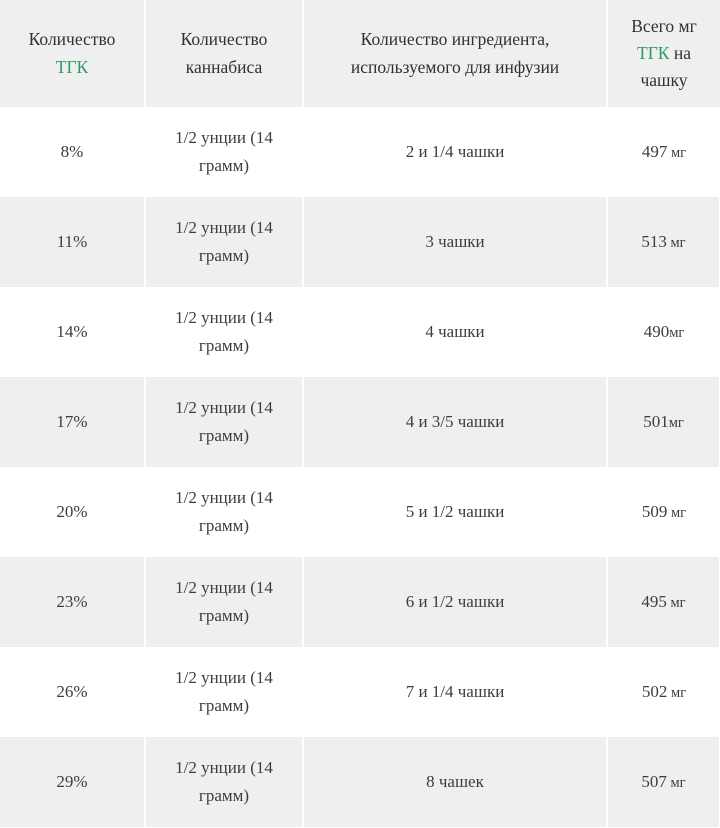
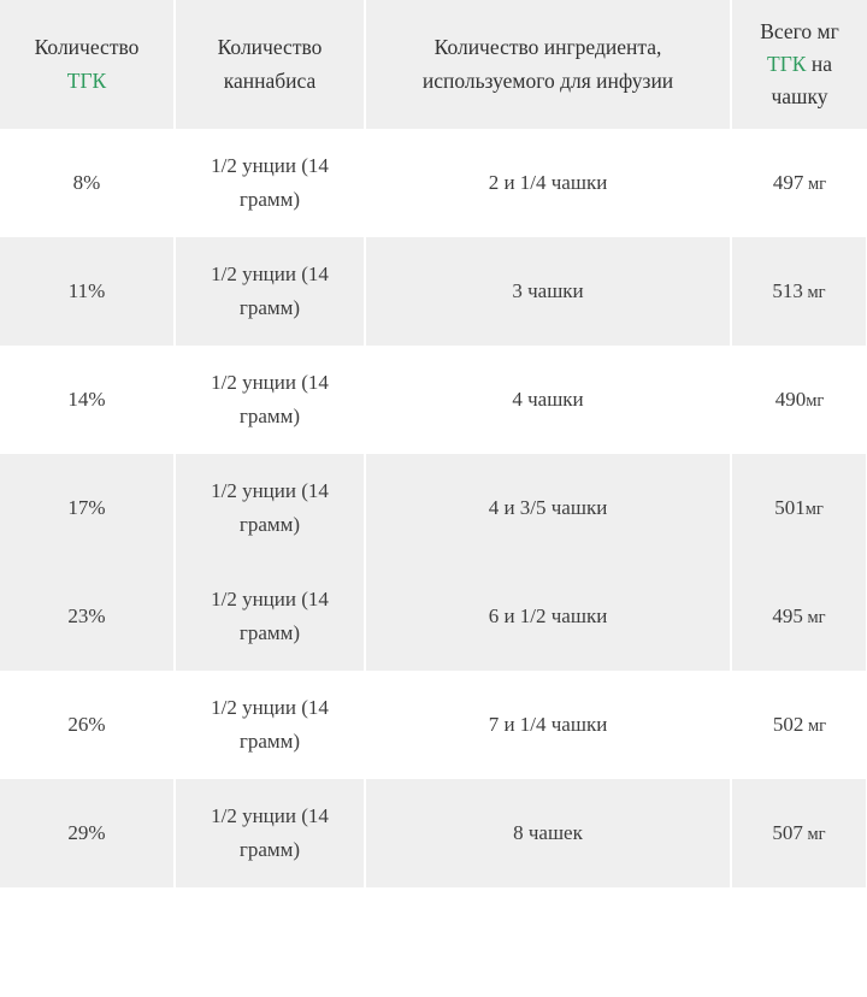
  Количество ТГК	Количество каннабиса	Количество ингредиента, используемого для инфузии	Всего мг ТГК на чашку
  8%	1/2 унции (14 грамм)	2 и 1/4 чашки	497 мг
  11%	1/2 унции (14 грамм)	3 чашки	513 мг
  14%	1/2 унции (14 грамм)	4 чашки	490мг
  17%	1/2 унции (14 грамм)	4 и 3/5 чашки	501мг
- 20%	1/2 унции (14 грамм)	5 и 1/2 чашки	509 мг
  23%	1/2 унции (14 грамм)	6 и 1/2 чашки	495 мг
  26%	1/2 унции (14 грамм)	7 и 1/4 чашки	502 мг
  29%	1/2 унции (14 грамм)	8 чашек	507 мг
